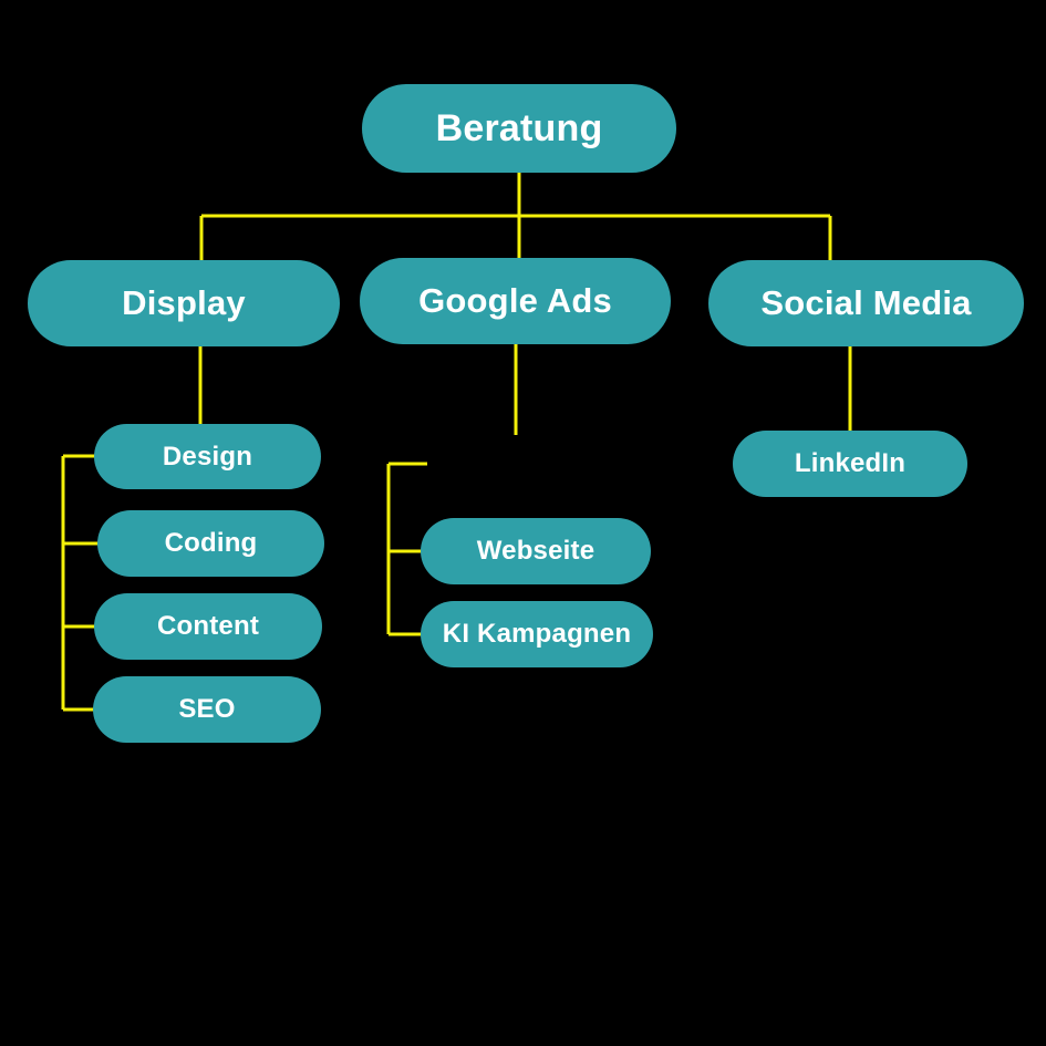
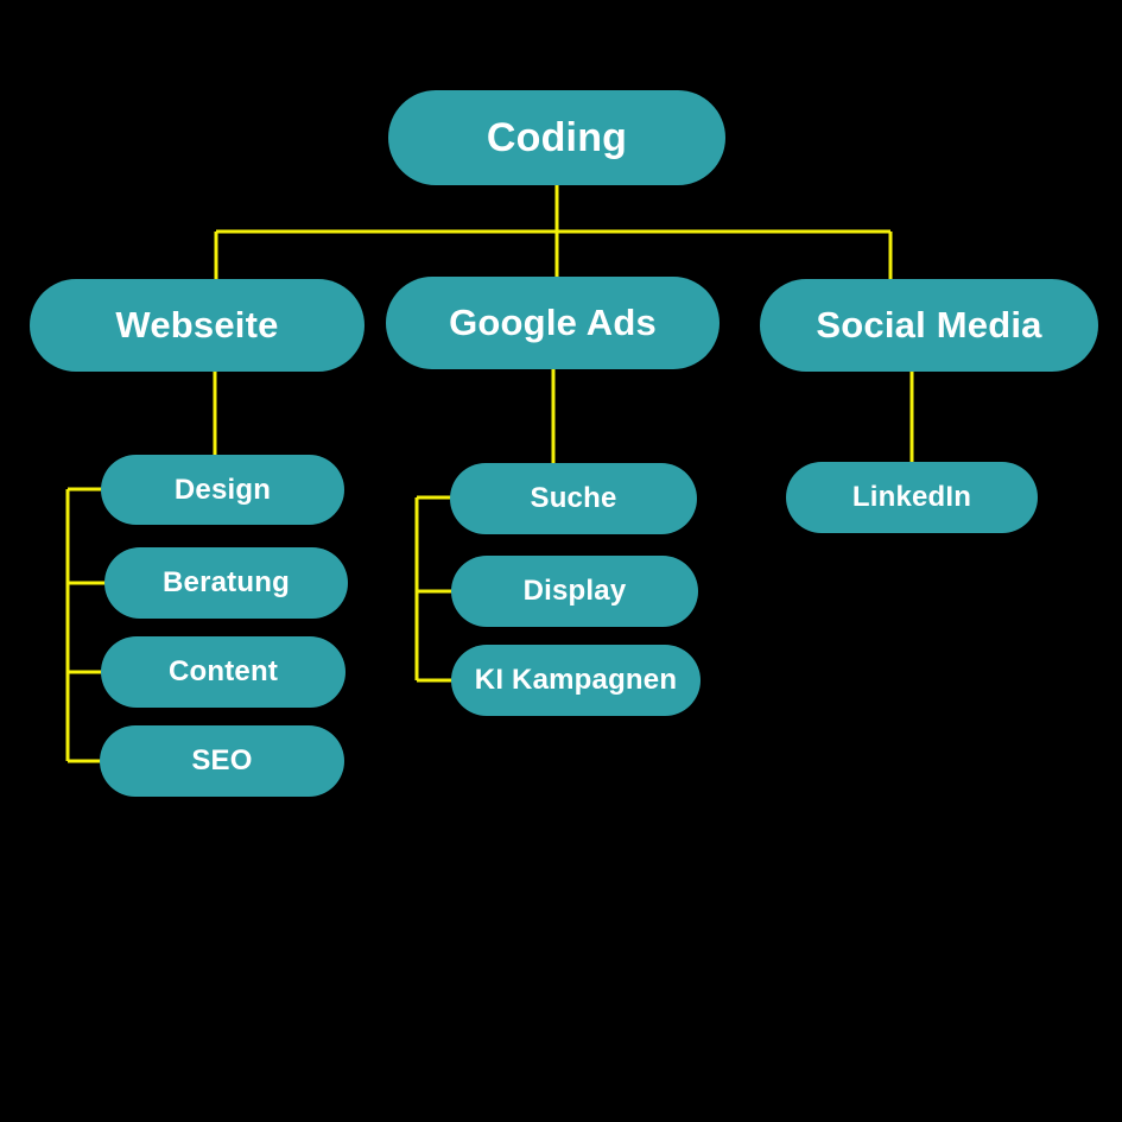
- Beratung
+ Coding
- Display
+ Webseite
  Google Ads
  Social Media
  Design
- Coding
+ Beratung
  Content
  SEO
+ Suche
- Webseite
+ Display
  KI Kampagnen
  LinkedIn
